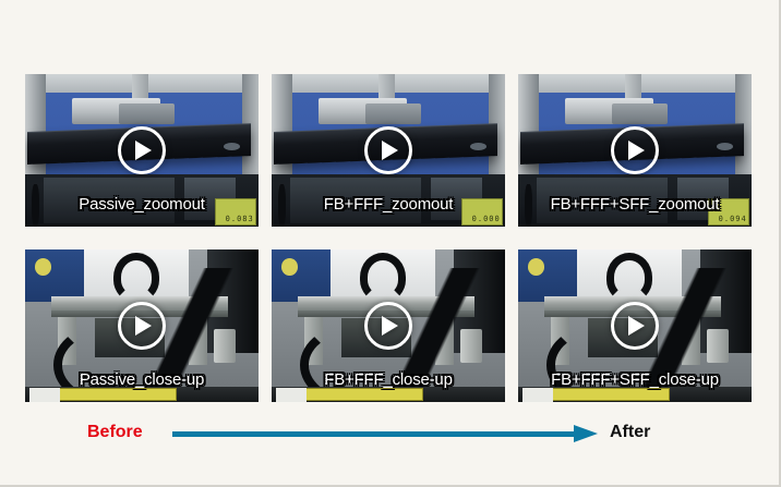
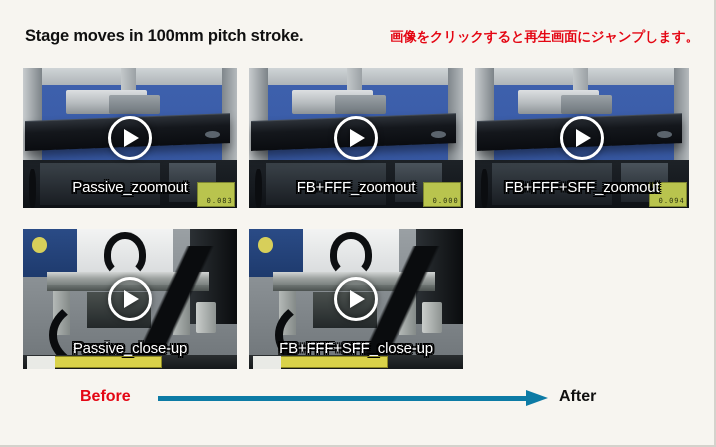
+ Stage moves in 100mm pitch stroke.
+ 画像をクリックすると再生画面にジャンプします。
  0.083
  Passive_zoomout
  0.000
  FB+FFF_zoomout
  0.094
  FB+FFF+SFF_zoomout
  Passive_close-up
- FB+FFF_close-up
  FB+FFF+SFF_close-up
  Before
  After
